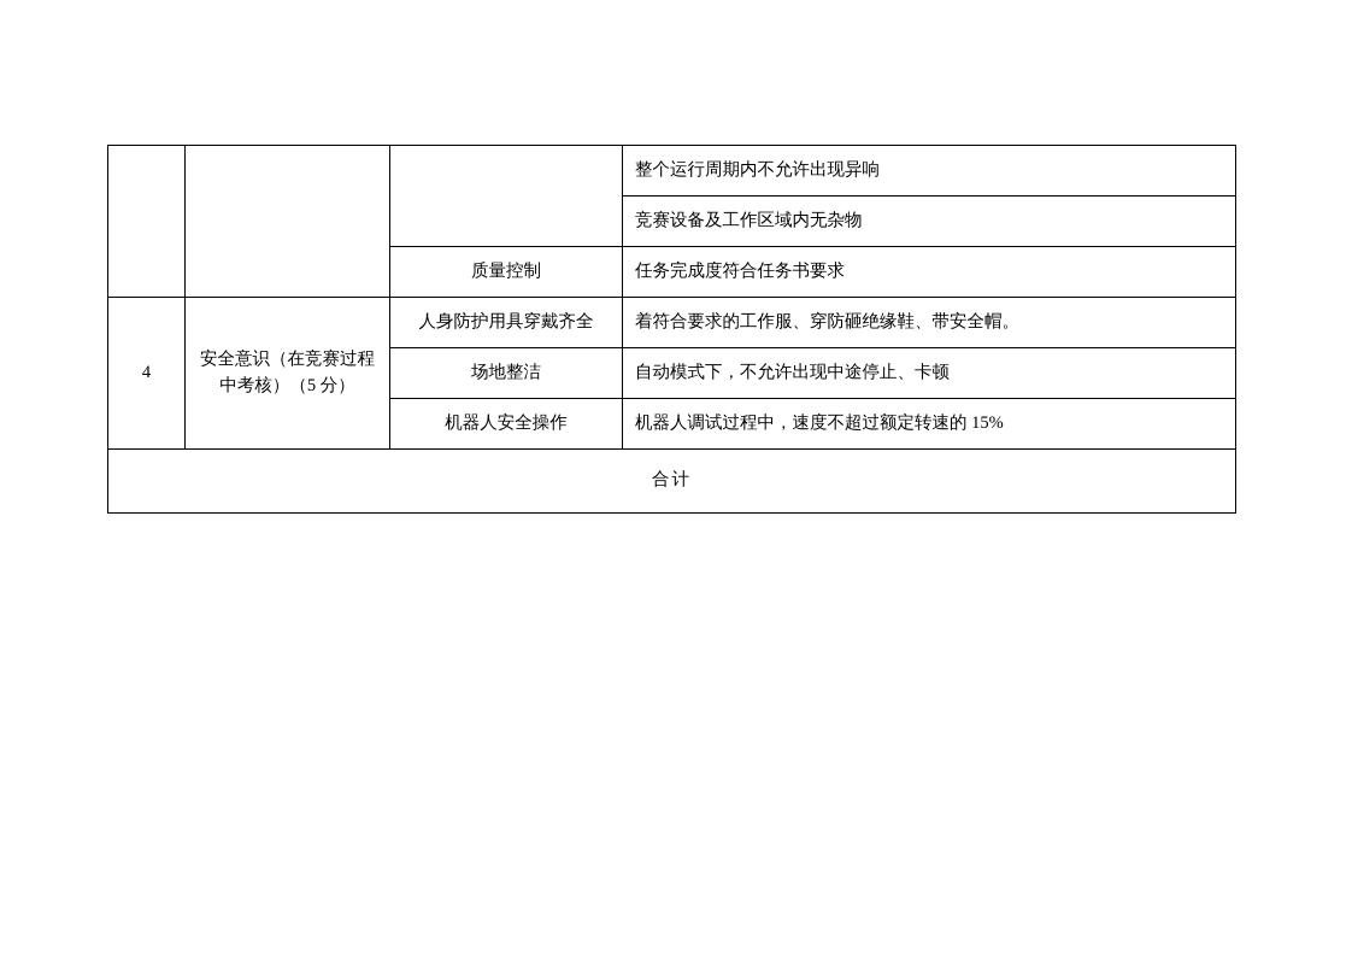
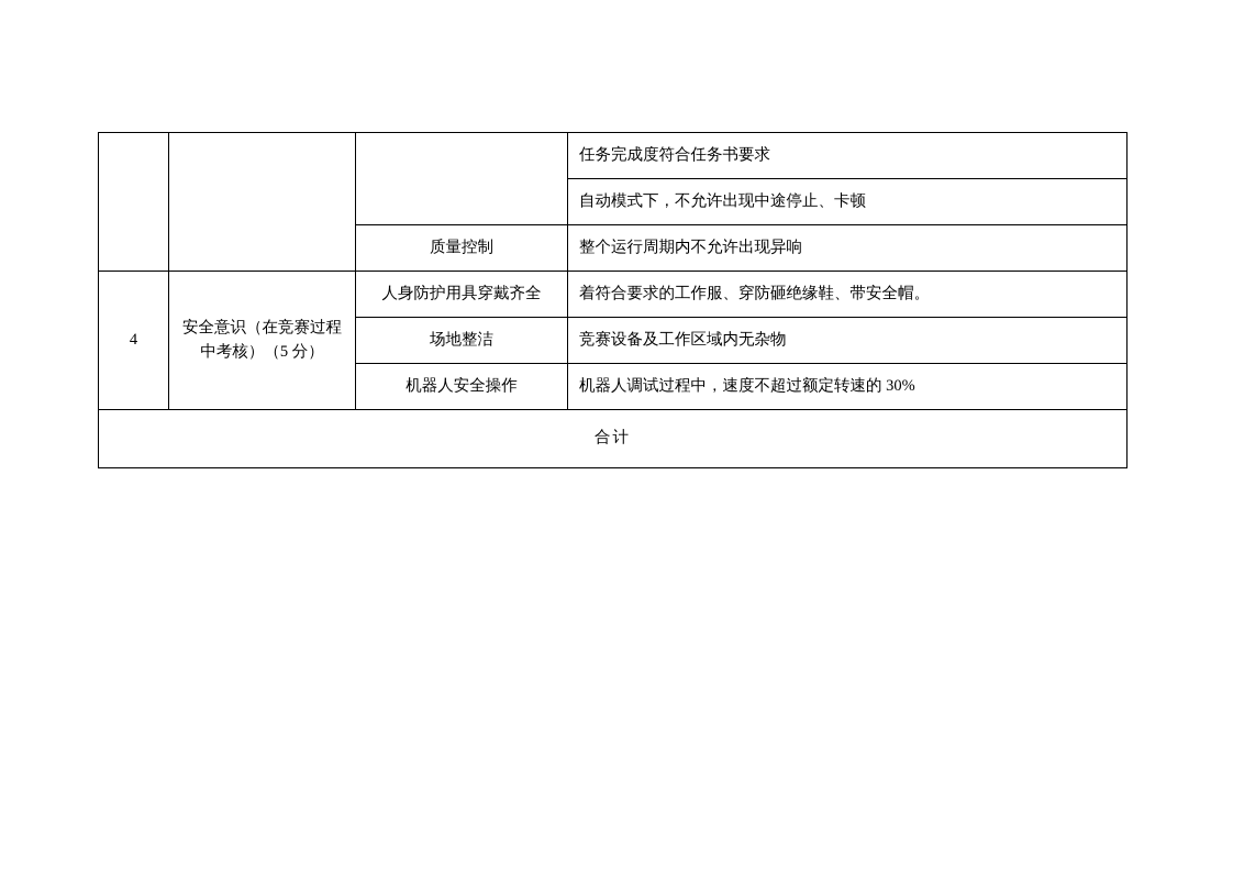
- 			整个运行周期内不允许出现异响
+ 			任务完成度符合任务书要求
- 竞赛设备及工作区域内无杂物
+ 自动模式下，不允许出现中途停止、卡顿
- 质量控制	任务完成度符合任务书要求
+ 质量控制	整个运行周期内不允许出现异响
  4	安全意识（在竞赛过程 中考核）（5 分）	人身防护用具穿戴齐全	着符合要求的工作服、穿防砸绝缘鞋、带安全帽。
- 场地整洁	自动模式下，不允许出现中途停止、卡顿
+ 场地整洁	竞赛设备及工作区域内无杂物
- 机器人安全操作	机器人调试过程中，速度不超过额定转速的 15%
+ 机器人安全操作	机器人调试过程中，速度不超过额定转速的 30%
  合计
